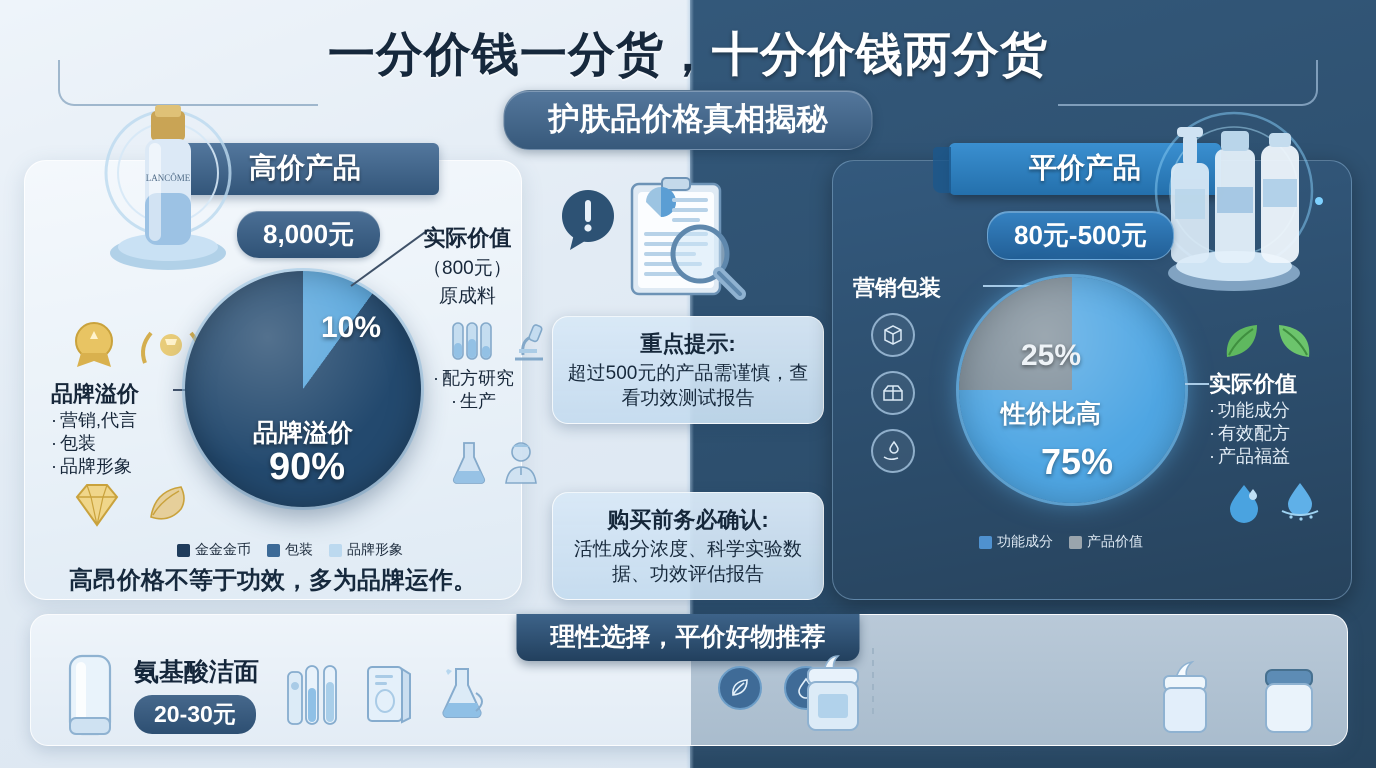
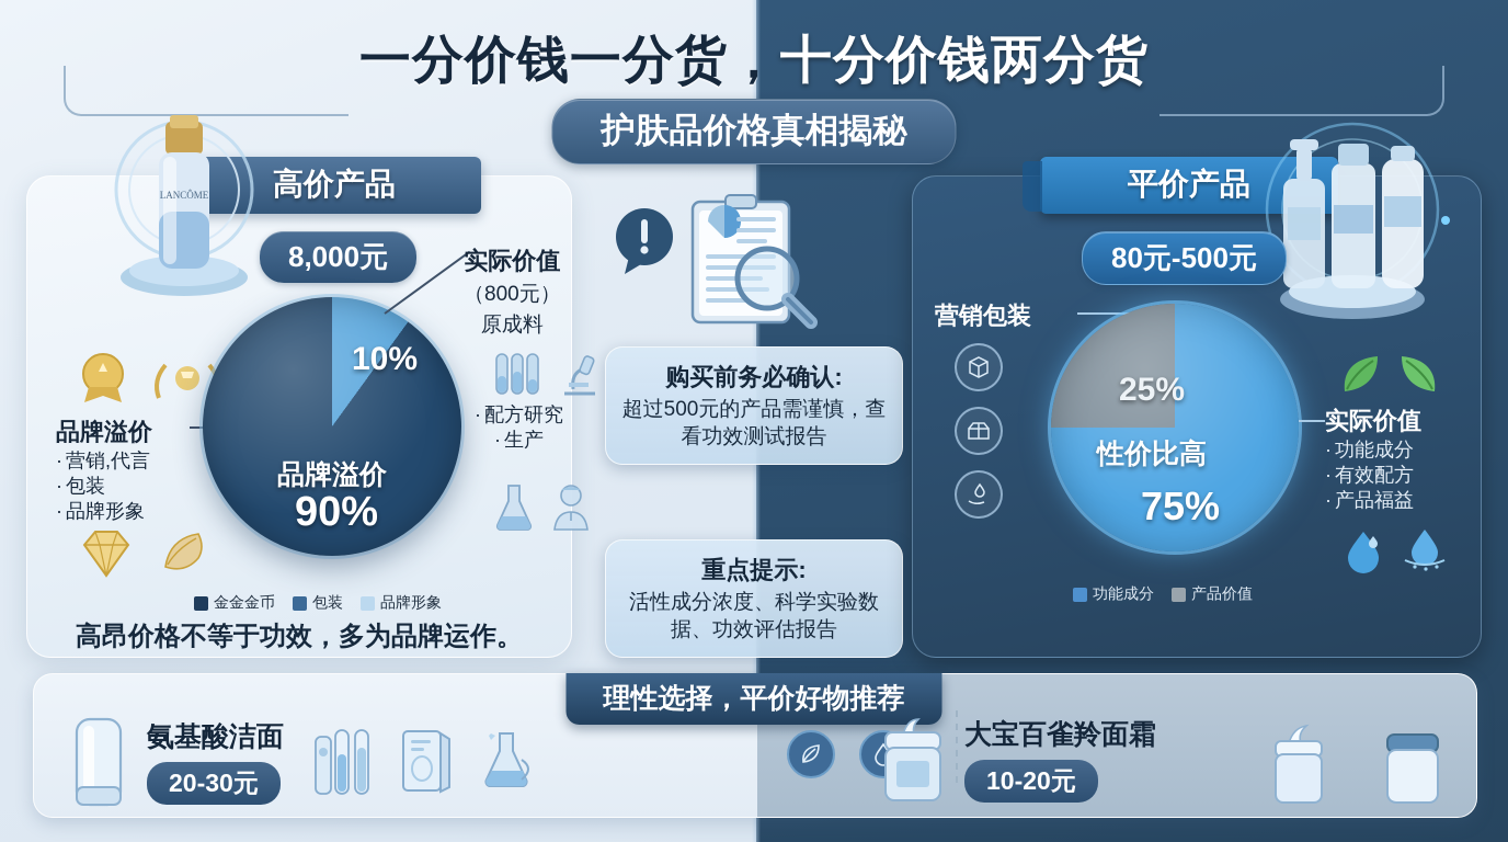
  一分价钱一分货，
  十分价钱两分货
  护肤品价格真相揭秘
  高价产品
  LANCÔME
  8,000元
  品牌溢价
  营销,代言
  包装
  品牌形象
  10%
  品牌溢价
  90%
  实际价值
  （800元）
  原成料
  配方研究
  生产
  金金金币
  包装
  品牌形象
  高昂价格不等于功效，多为品牌运作。
- 重点提示:
+ 购买前务必确认:
  超过500元的产品需谨慎，查看功效测试报告
- 购买前务必确认:
+ 重点提示:
  活性成分浓度、科学实验数据、功效评估报告
  平价产品
  80元-500元
  营销包装
  25%
  性价比高
  75%
  实际价值
  功能成分
  有效配方
  产品福益
  功能成分
  产品价值
  理性选择，平价好物推荐
  氨基酸洁面
  20-30元
+ 大宝百雀羚面霜
+ 10-20元
